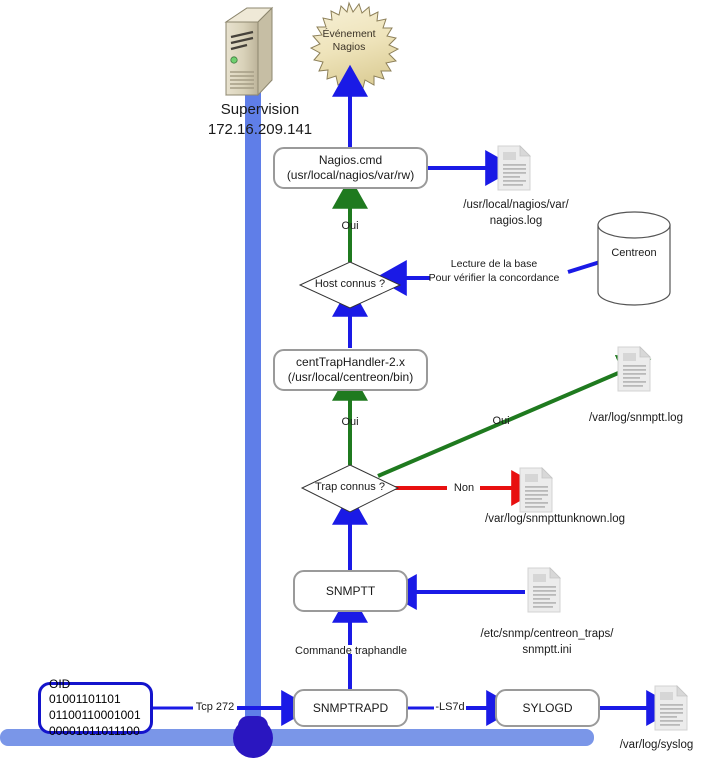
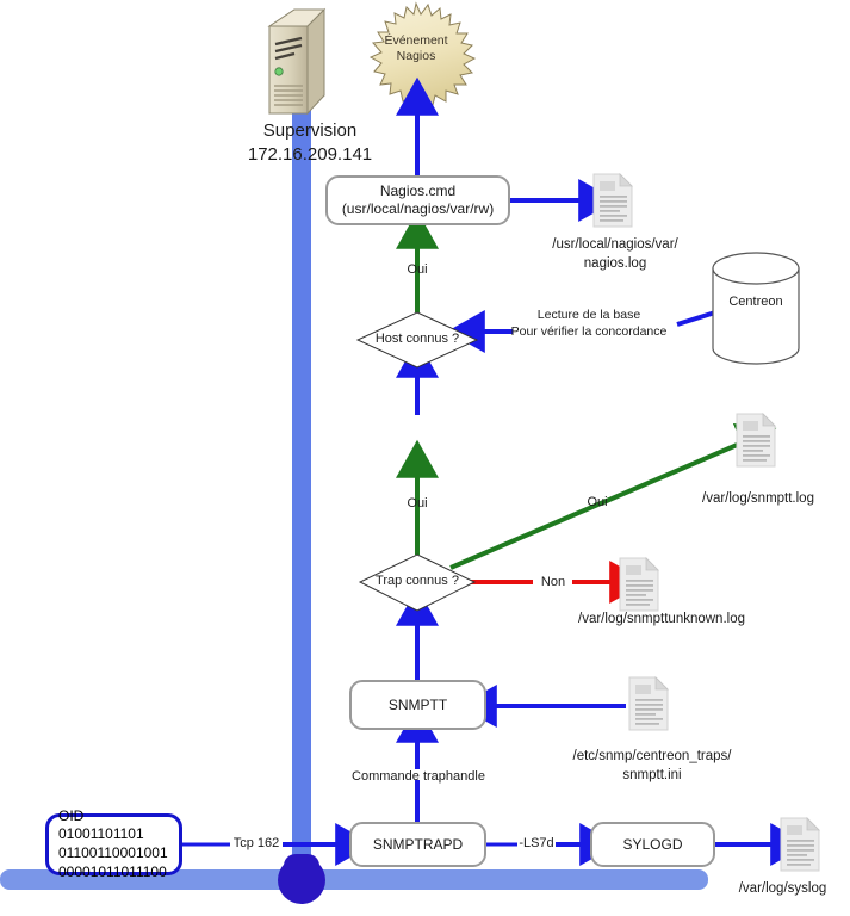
  Supervision
  172.16.209.141
  Événement
  Nagios
  Host connus ?
  Trap connus ?
  Centreon
  Nagios.cmd
  (usr/local/nagios/var/rw)
- centTrapHandler-2.x
- (/usr/local/centreon/bin)
  SNMPTT
  SNMPTRAPD
  SYLOGD
  OID 01001101101
  01100110001001
  00001011011100
  Oui
  Oui
  Oui
  Non
  Lecture de la base
  Pour vérifier la concordance
- Tcp 272
+ Tcp 162
  -LS7d
  Commande traphandle
  /usr/local/nagios/var/
  nagios.log
  /var/log/snmptt.log
  /var/log/snmpttunknown.log
  /etc/snmp/centreon_traps/
  snmptt.ini
  /var/log/syslog
